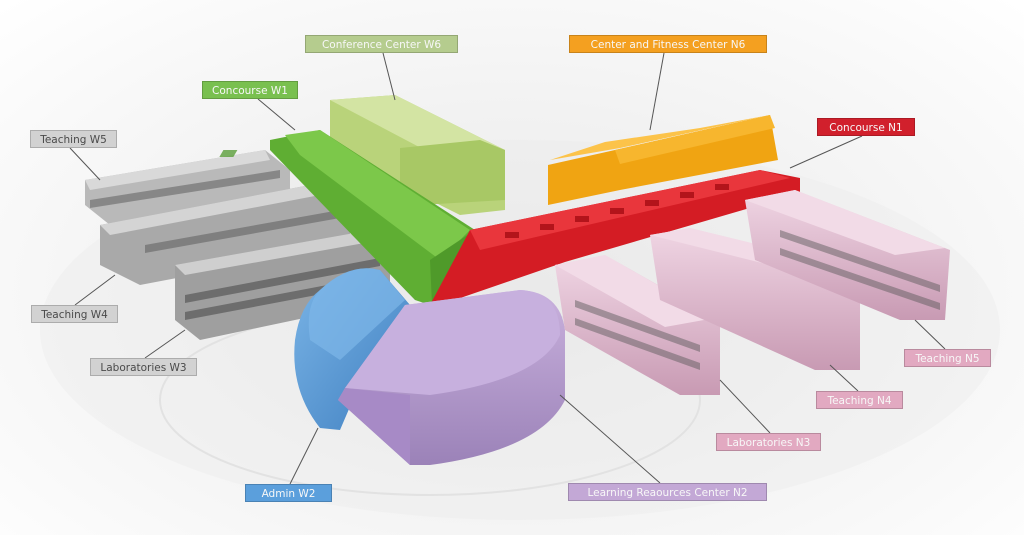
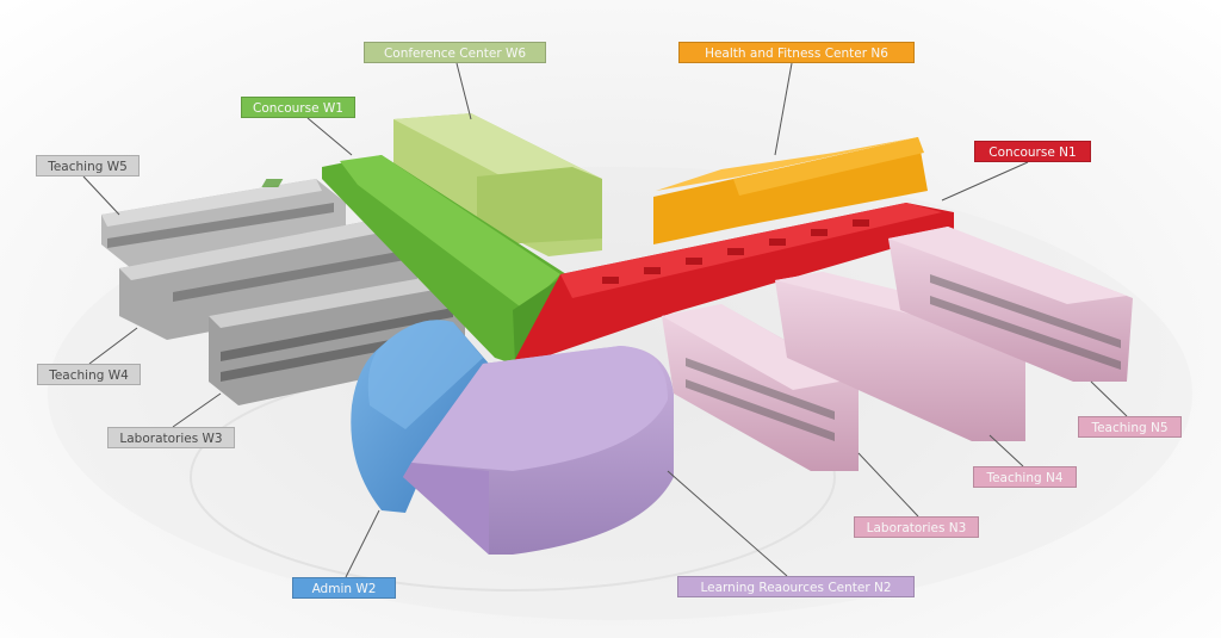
  Conference Center W6
- Center and Fitness Center N6
+ Health and Fitness Center N6
  Concourse W1
  Concourse N1
  Teaching W5
  Teaching W4
  Laboratories W3
  Admin W2
  Learning Reaources Center N2
  Laboratories N3
  Teaching N4
  Teaching N5
